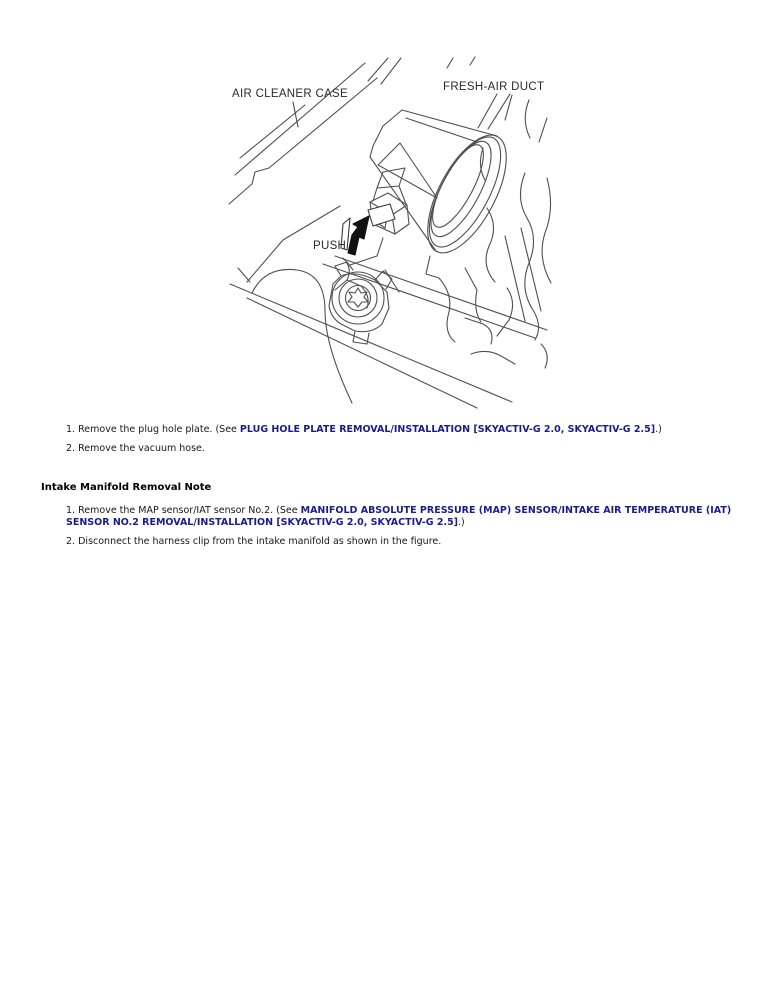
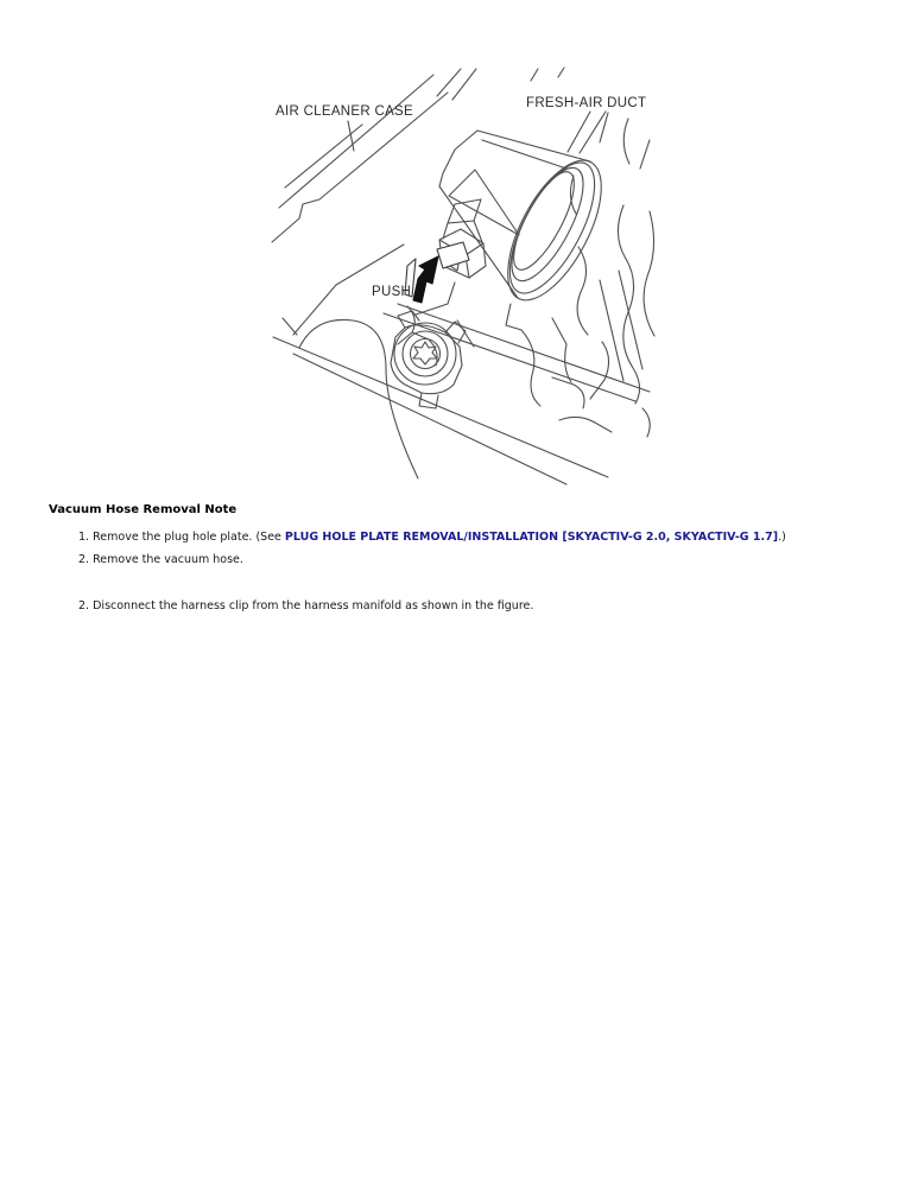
  AIR CLEANER CASE
  FRESH-AIR DUCT
  PUSH
+ Vacuum Hose Removal Note
- 1. Remove the plug hole plate. (See PLUG HOLE PLATE REMOVAL/INSTALLATION [SKYACTIV-G 2.0, SKYACTIV-G 2.5].)
+ 1. Remove the plug hole plate. (See PLUG HOLE PLATE REMOVAL/INSTALLATION [SKYACTIV-G 2.0, SKYACTIV-G 1.7].)
  2. Remove the vacuum hose.
- Intake Manifold Removal Note
- 1. Remove the MAP sensor/IAT sensor No.2. (See MANIFOLD ABSOLUTE PRESSURE (MAP) SENSOR/INTAKE AIR TEMPERATURE (IAT) SENSOR NO.2 REMOVAL/INSTALLATION [SKYACTIV-G 2.0, SKYACTIV-G 2.5].)
- 2. Disconnect the harness clip from the intake manifold as shown in the figure.
+ 2. Disconnect the harness clip from the harness manifold as shown in the figure.
